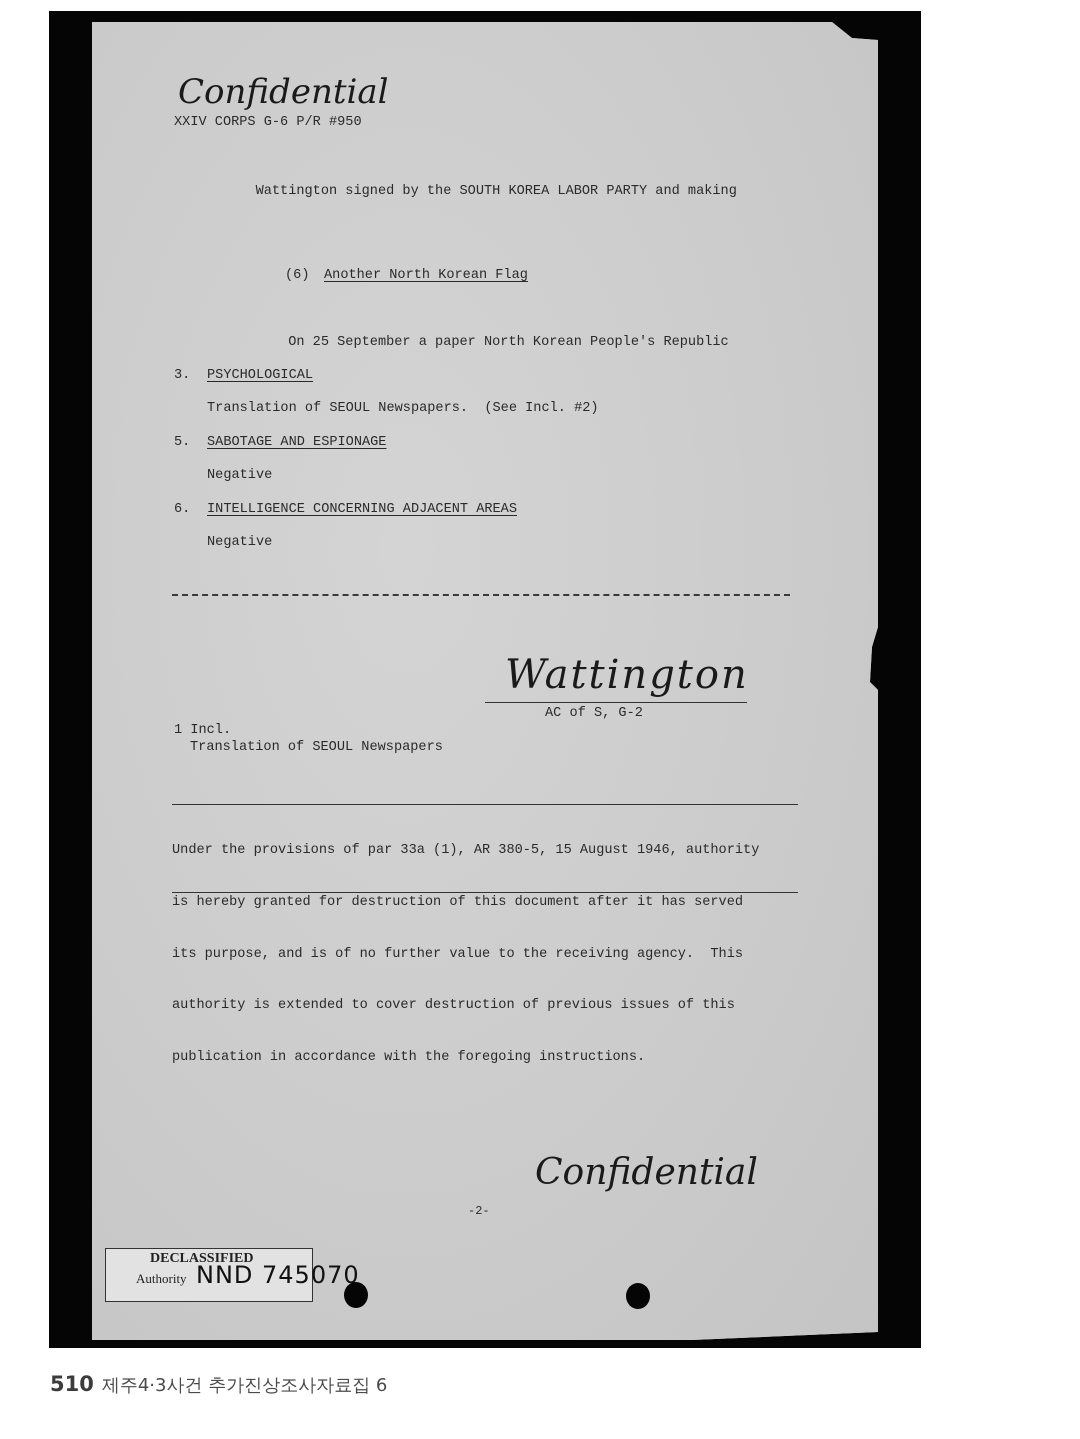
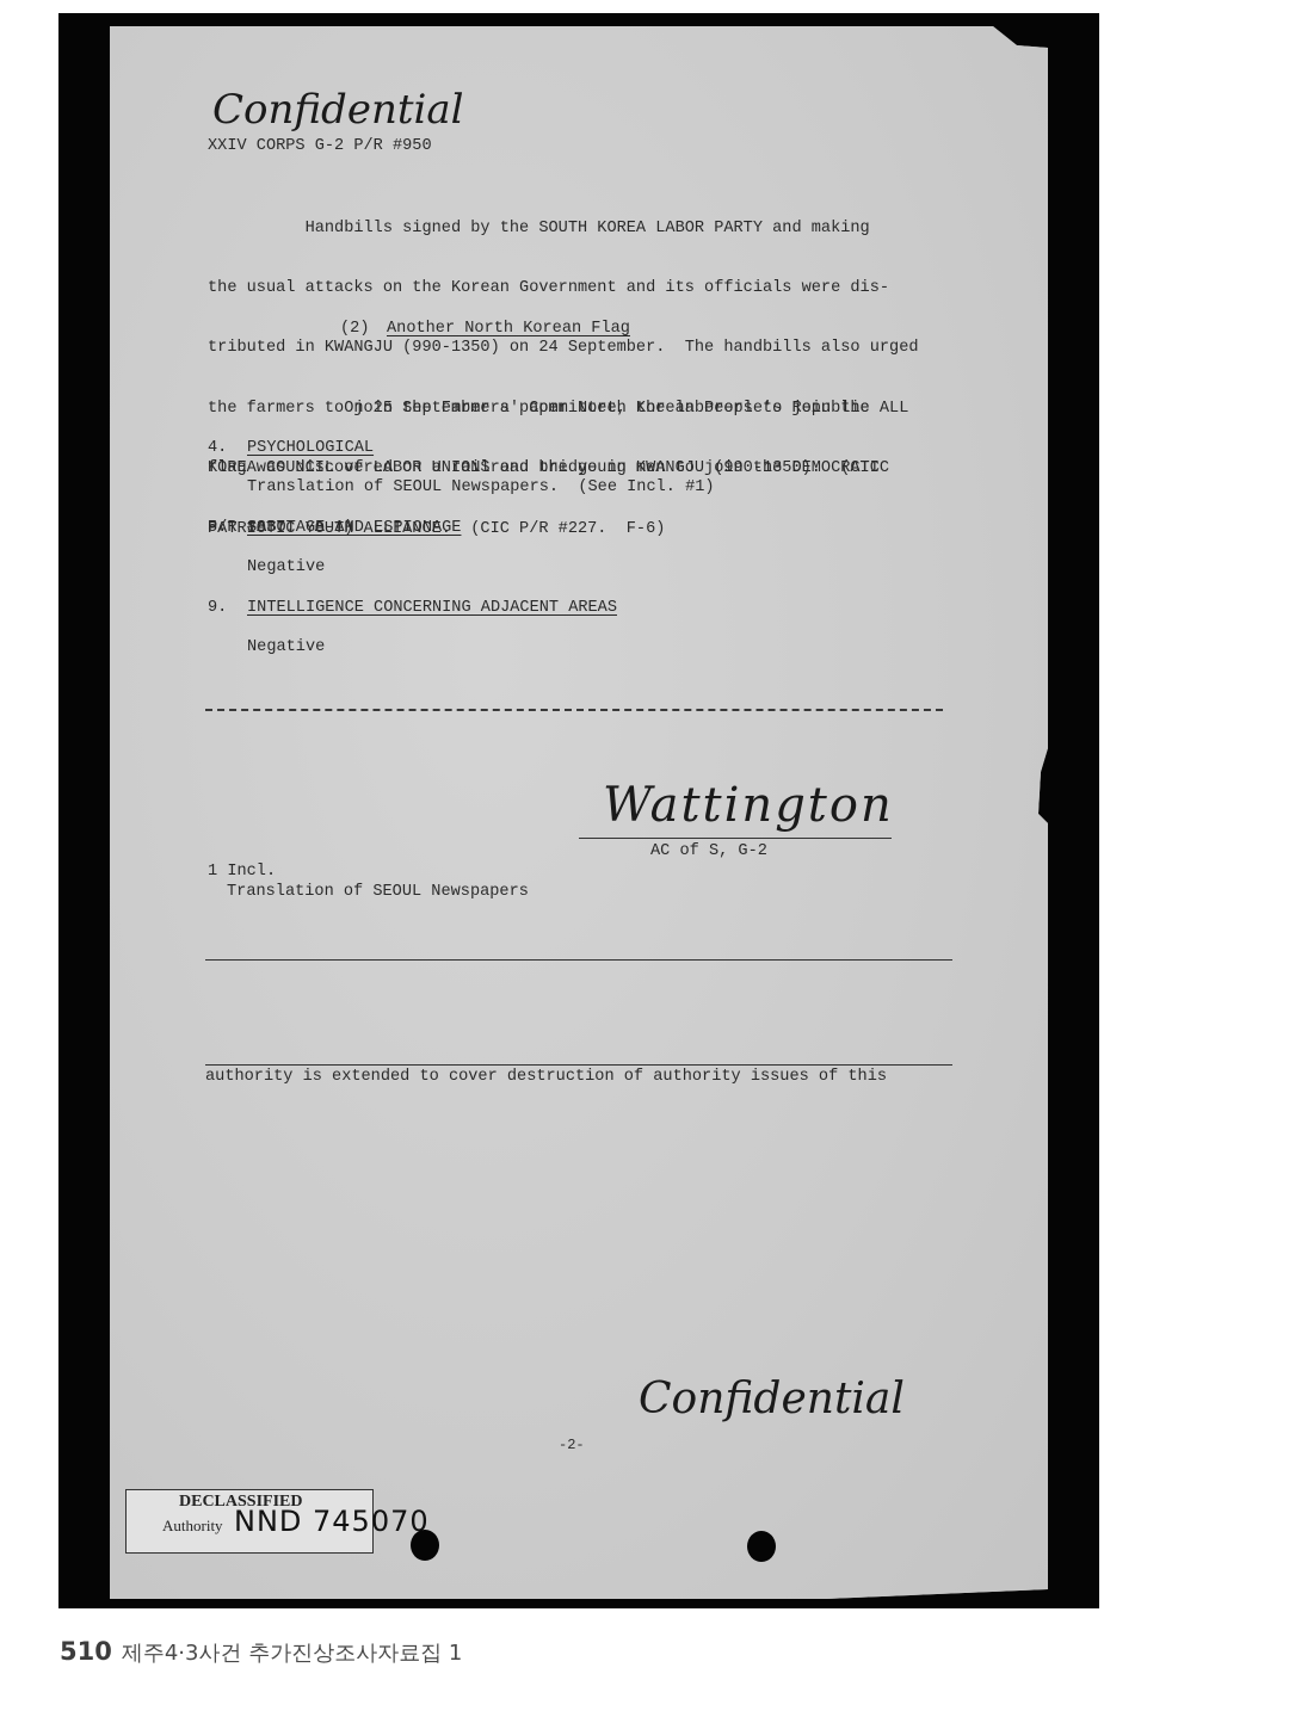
  Confidential
- XXIV CORPS G-6 P/R #950
+ XXIV CORPS G-2 P/R #950
- Wattington signed by the SOUTH KOREA LABOR PARTY and making
+ Handbills signed by the SOUTH KOREA LABOR PARTY and making
+ the usual attacks on the Korean Government and its officials were dis-
+ tributed in KWANGJU (990-1350) on 24 September. The handbills also urged
+ the farmers to join the Farmers' Committee, the laborers to join the ALL
+ KOREA COUNCIL of LABOR UNIONS and the young men to join the DEMOCRATIC
+ PATRIOTIC YOUTH ALLIANCE. (CIC P/R #227. F-6)
- (6)
+ (2)
  Another North Korean Flag
  On 25 September a paper North Korean People's Republic
+ flag was discovered on a railroad bridge in KWANGJU (990-1350). (CIC
+ P/R #337. A-1)
- 3.
+ 4.
  PSYCHOLOGICAL
- Translation of SEOUL Newspapers. (See Incl. #2)
+ Translation of SEOUL Newspapers. (See Incl. #1)
  5.
  SABOTAGE AND ESPIONAGE
  Negative
- 6.
+ 9.
  INTELLIGENCE CONCERNING ADJACENT AREAS
  Negative
  Wattington
  AC of S, G-2
  1 Incl.
  Translation of SEOUL Newspapers
- Under the provisions of par 33a (1), AR 380-5, 15 August 1946, authority
- is hereby granted for destruction of this document after it has served
- its purpose, and is of no further value to the receiving agency. This
- authority is extended to cover destruction of previous issues of this
+ authority is extended to cover destruction of authority issues of this
- publication in accordance with the foregoing instructions.
  Confidential
  -2-
  DECLASSIFIED
  Authority
  NND 745070
- 510 제주4·3사건 추가진상조사자료집 6
+ 510 제주4·3사건 추가진상조사자료집 1
